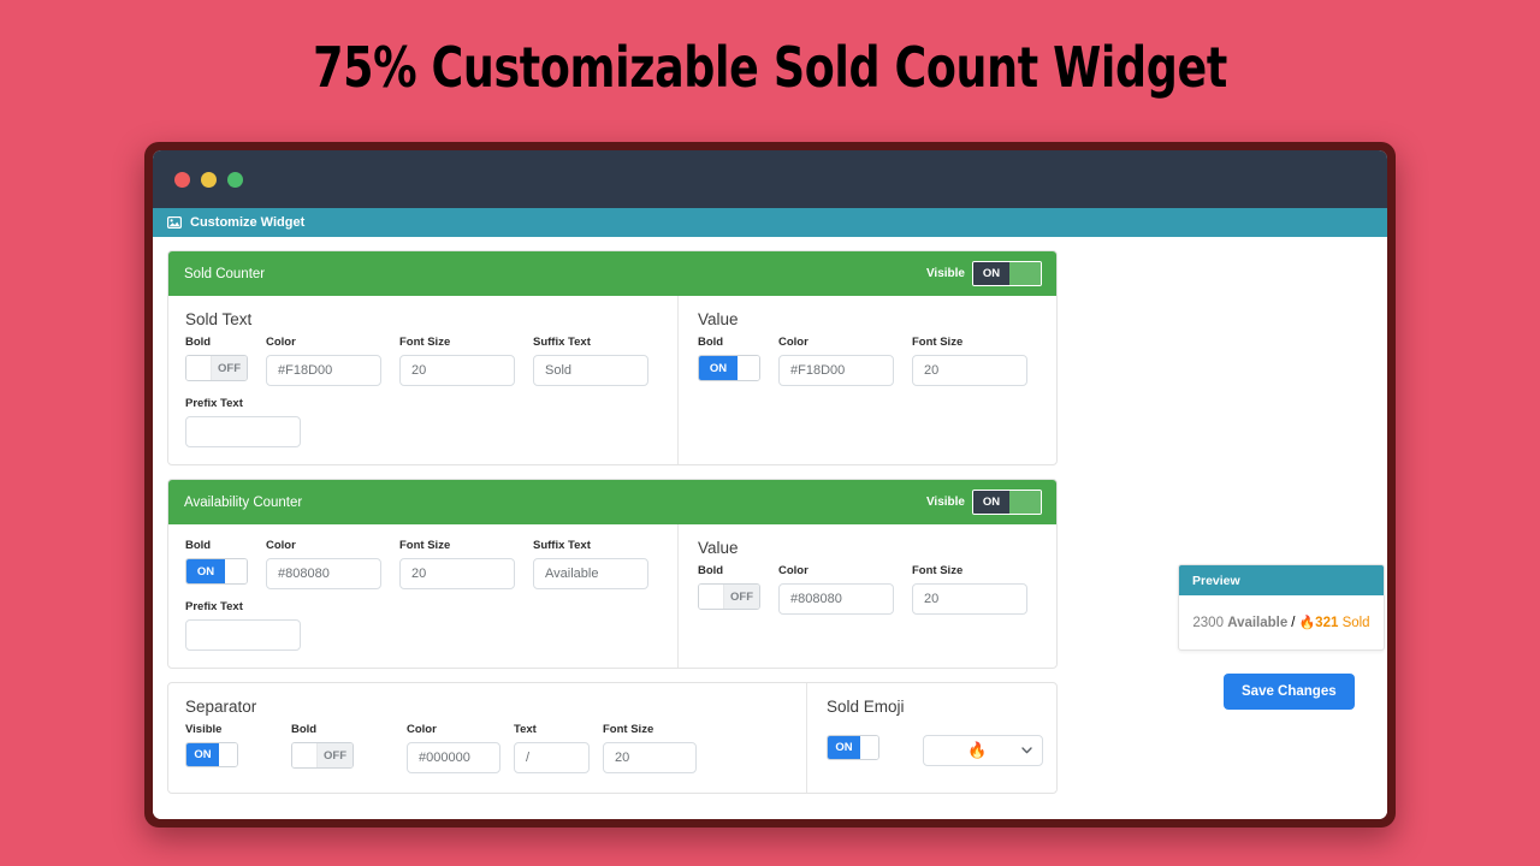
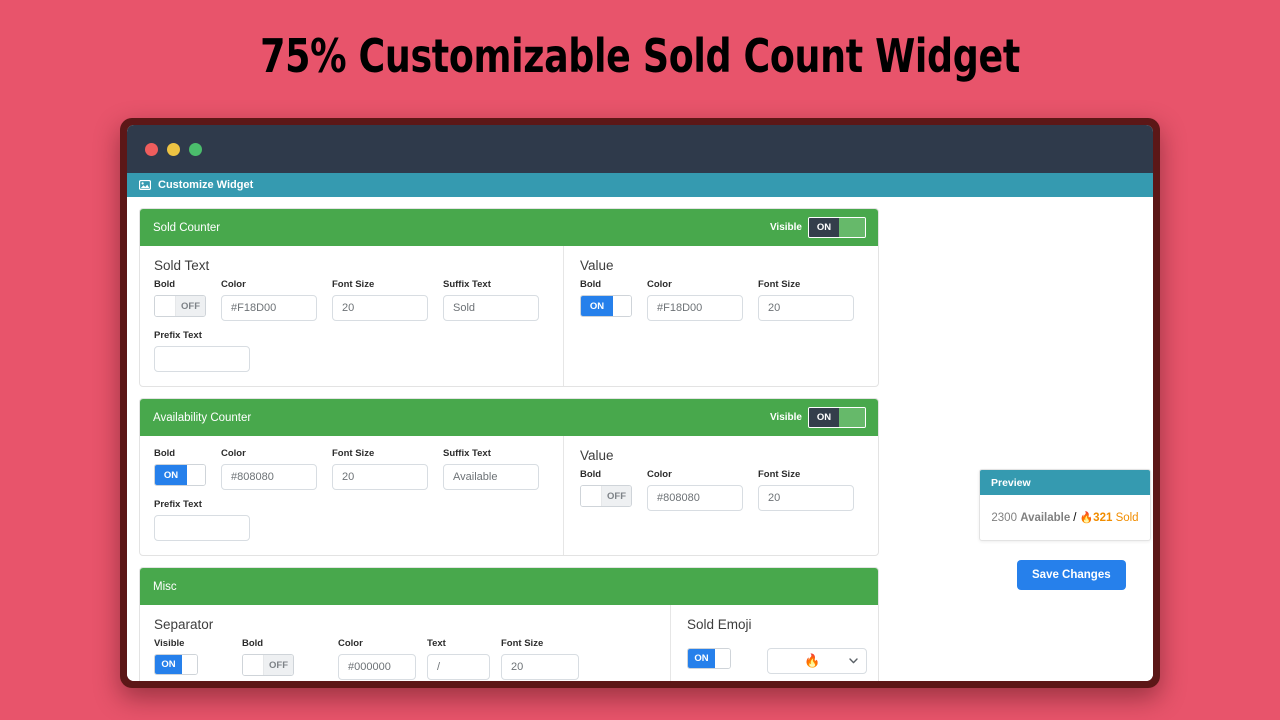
  75% Customizable Sold Count Widget
  Customize Widget
  Sold Counter
  Visible
  ON
  Sold Text
  Bold
  OFF
  Color
  #F18D00
  Font Size
  20
  Suffix Text
  Sold
  Prefix Text
  Value
  Bold
  ON
  Color
  #F18D00
  Font Size
  20
  Availability Counter
  Visible
  ON
  Bold
  ON
  Color
  #808080
  Font Size
  20
  Suffix Text
  Available
  Prefix Text
  Value
  Bold
  OFF
  Color
  #808080
  Font Size
  20
+ Misc
  Separator
  Visible
  ON
  Bold
  OFF
  Color
  #000000
  Text
  /
  Font Size
  20
  Sold Emoji
  ON
  🔥
  Preview
  2300
  Available
  /
  🔥
  321
  Sold
  Save Changes
